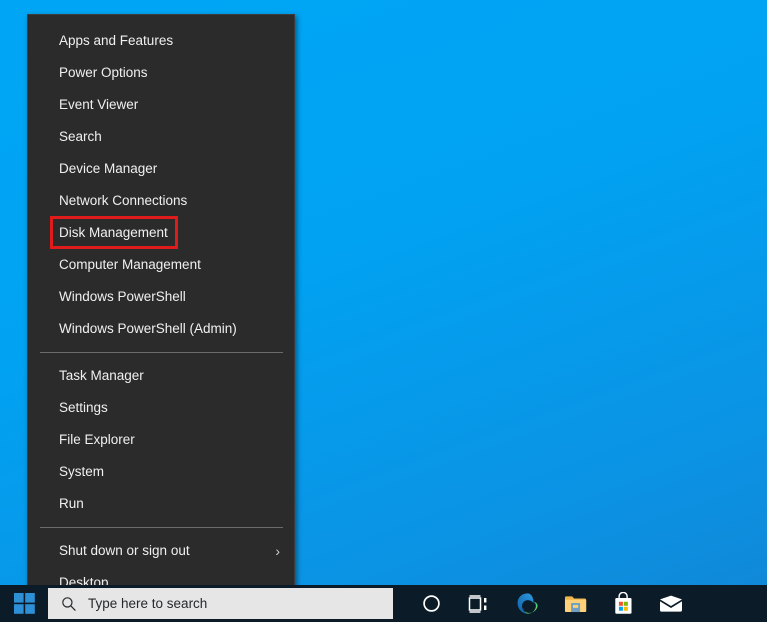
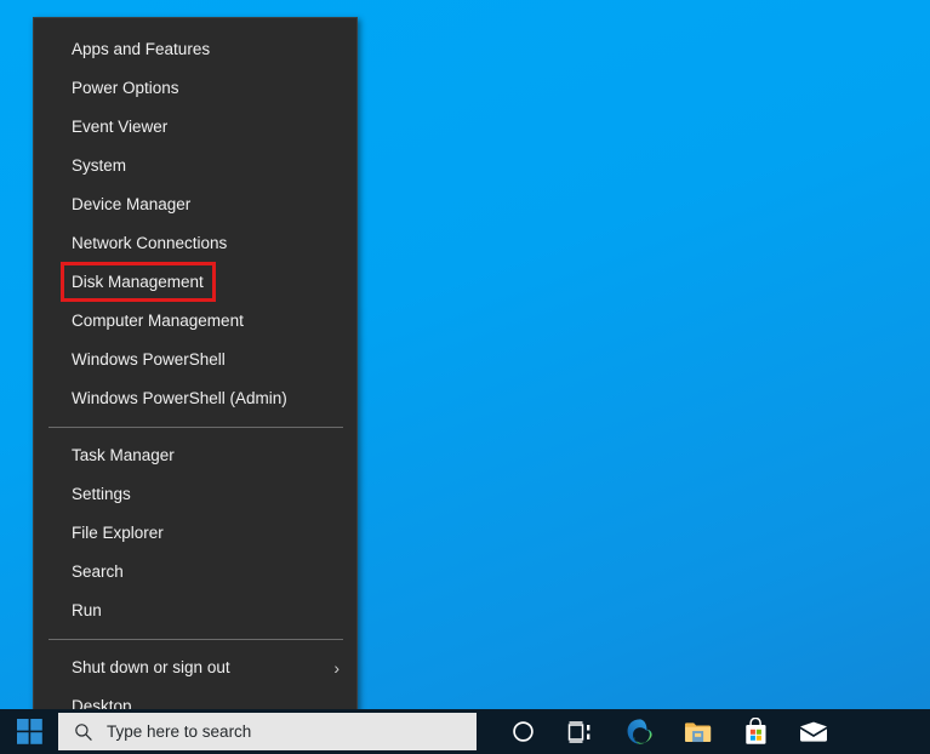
  Apps and Features
  Power Options
  Event Viewer
- Search
+ System
  Device Manager
  Network Connections
  Disk Management
  Computer Management
  Windows PowerShell
  Windows PowerShell (Admin)
  Task Manager
  Settings
  File Explorer
- System
+ Search
  Run
  Shut down or sign out
  ›
  Desktop
  Type here to search
